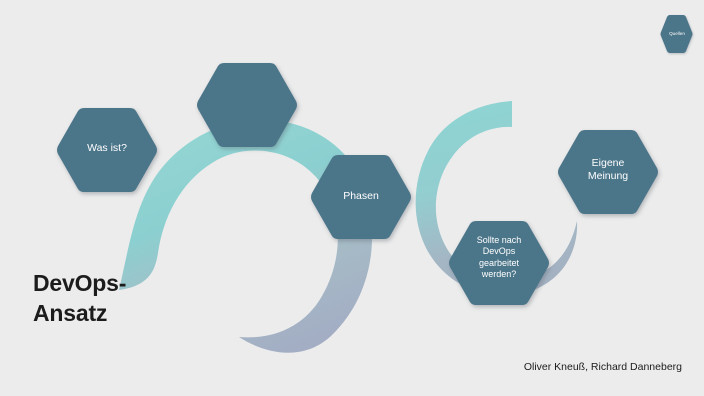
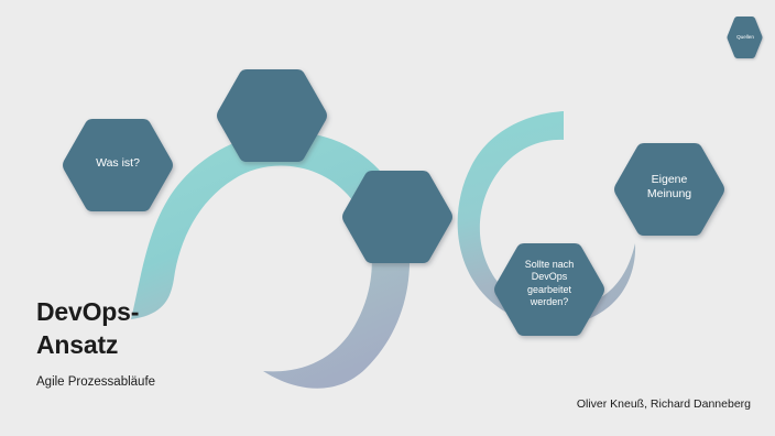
  Was ist?
- Phasen
  Sollte nach
  DevOps
  gearbeitet
  werden?
  Eigene
  Meinung
  DevOps-
  Ansatz
+ Agile Prozessabläufe
  Oliver Kneuß, Richard Danneberg
